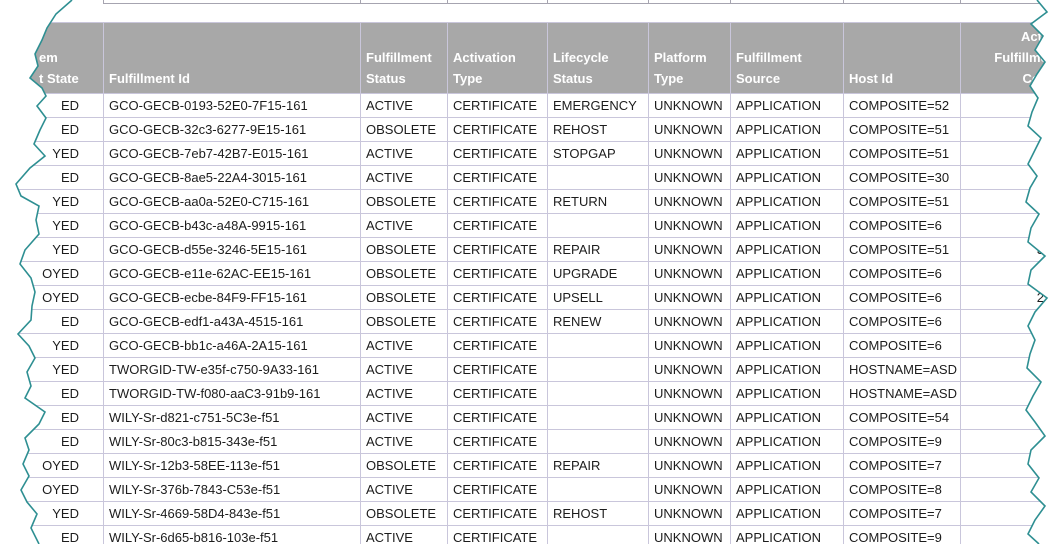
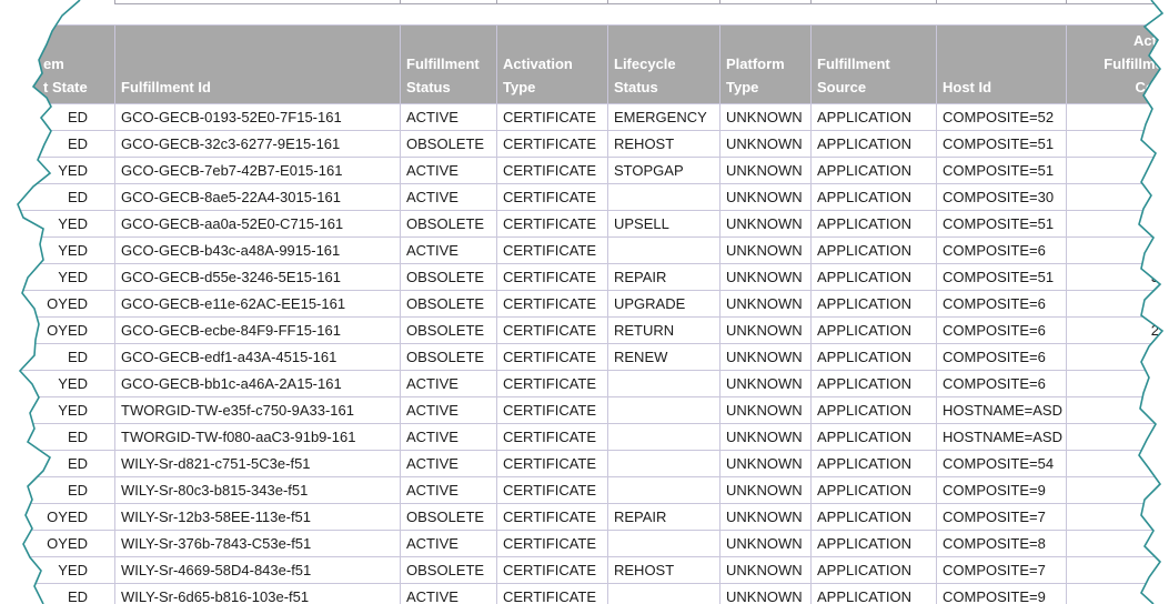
  em t State	Fulfillment Id	Fulfillment Status	Activation Type	Lifecycle Status	Platform Type	Fulfillment Source	Host Id	Act Fulfillm C
  ED	GCO-GECB-0193-52E0-7F15-161	ACTIVE	CERTIFICATE	EMERGENCY	UNKNOWN	APPLICATION	COMPOSITE=52
  ED	GCO-GECB-32c3-6277-9E15-161	OBSOLETE	CERTIFICATE	REHOST	UNKNOWN	APPLICATION	COMPOSITE=51
  YED	GCO-GECB-7eb7-42B7-E015-161	ACTIVE	CERTIFICATE	STOPGAP	UNKNOWN	APPLICATION	COMPOSITE=51
  ED	GCO-GECB-8ae5-22A4-3015-161	ACTIVE	CERTIFICATE		UNKNOWN	APPLICATION	COMPOSITE=30
- YED	GCO-GECB-aa0a-52E0-C715-161	OBSOLETE	CERTIFICATE	RETURN	UNKNOWN	APPLICATION	COMPOSITE=51
+ YED	GCO-GECB-aa0a-52E0-C715-161	OBSOLETE	CERTIFICATE	UPSELL	UNKNOWN	APPLICATION	COMPOSITE=51
  YED	GCO-GECB-b43c-a48A-9915-161	ACTIVE	CERTIFICATE		UNKNOWN	APPLICATION	COMPOSITE=6
  YED	GCO-GECB-d55e-3246-5E15-161	OBSOLETE	CERTIFICATE	REPAIR	UNKNOWN	APPLICATION	COMPOSITE=51
  OYED	GCO-GECB-e11e-62AC-EE15-161	OBSOLETE	CERTIFICATE	UPGRADE	UNKNOWN	APPLICATION	COMPOSITE=6
- OYED	GCO-GECB-ecbe-84F9-FF15-161	OBSOLETE	CERTIFICATE	UPSELL	UNKNOWN	APPLICATION	COMPOSITE=6	2
+ OYED	GCO-GECB-ecbe-84F9-FF15-161	OBSOLETE	CERTIFICATE	RETURN	UNKNOWN	APPLICATION	COMPOSITE=6	2
  ED	GCO-GECB-edf1-a43A-4515-161	OBSOLETE	CERTIFICATE	RENEW	UNKNOWN	APPLICATION	COMPOSITE=6
  YED	GCO-GECB-bb1c-a46A-2A15-161	ACTIVE	CERTIFICATE		UNKNOWN	APPLICATION	COMPOSITE=6
  YED	TWORGID-TW-e35f-c750-9A33-161	ACTIVE	CERTIFICATE		UNKNOWN	APPLICATION	HOSTNAME=ASD
  ED	TWORGID-TW-f080-aaC3-91b9-161	ACTIVE	CERTIFICATE		UNKNOWN	APPLICATION	HOSTNAME=ASD
  ED	WILY-Sr-d821-c751-5C3e-f51	ACTIVE	CERTIFICATE		UNKNOWN	APPLICATION	COMPOSITE=54
  ED	WILY-Sr-80c3-b815-343e-f51	ACTIVE	CERTIFICATE		UNKNOWN	APPLICATION	COMPOSITE=9
  OYED	WILY-Sr-12b3-58EE-113e-f51	OBSOLETE	CERTIFICATE	REPAIR	UNKNOWN	APPLICATION	COMPOSITE=7
  OYED	WILY-Sr-376b-7843-C53e-f51	ACTIVE	CERTIFICATE		UNKNOWN	APPLICATION	COMPOSITE=8
  YED	WILY-Sr-4669-58D4-843e-f51	OBSOLETE	CERTIFICATE	REHOST	UNKNOWN	APPLICATION	COMPOSITE=7
  ED	WILY-Sr-6d65-b816-103e-f51	ACTIVE	CERTIFICATE		UNKNOWN	APPLICATION	COMPOSITE=9
